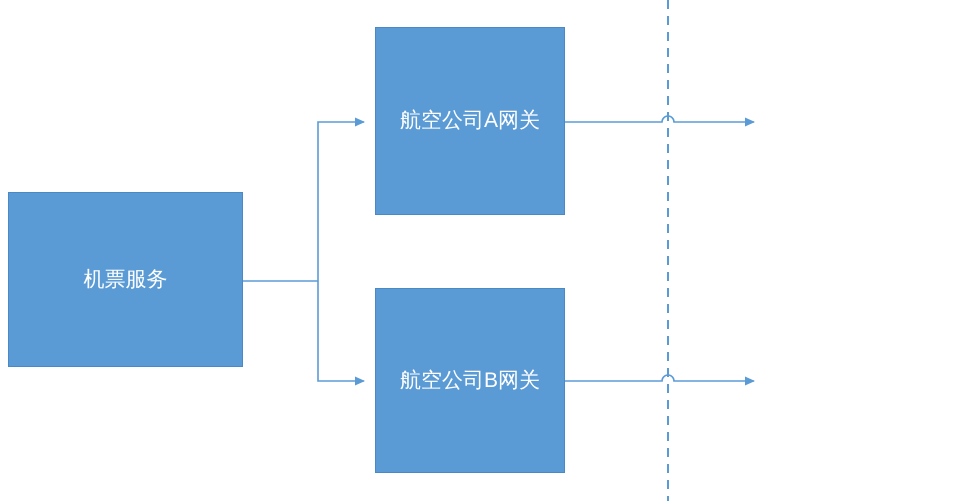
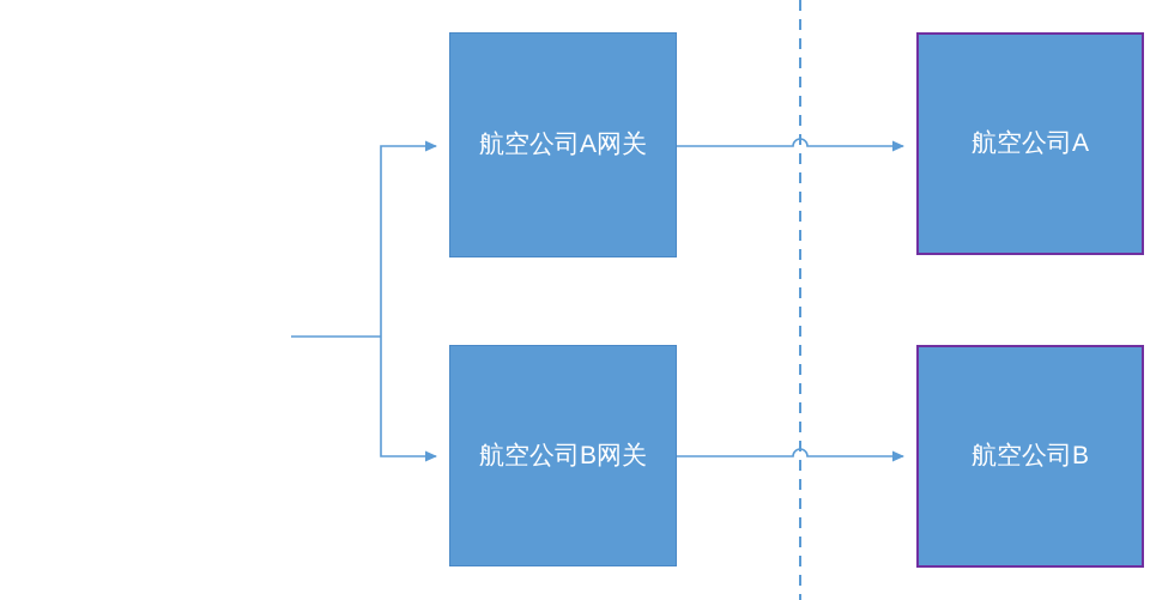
- 机票服务
  航空公司A网关
  航空公司B网关
+ 航空公司A
+ 航空公司B
